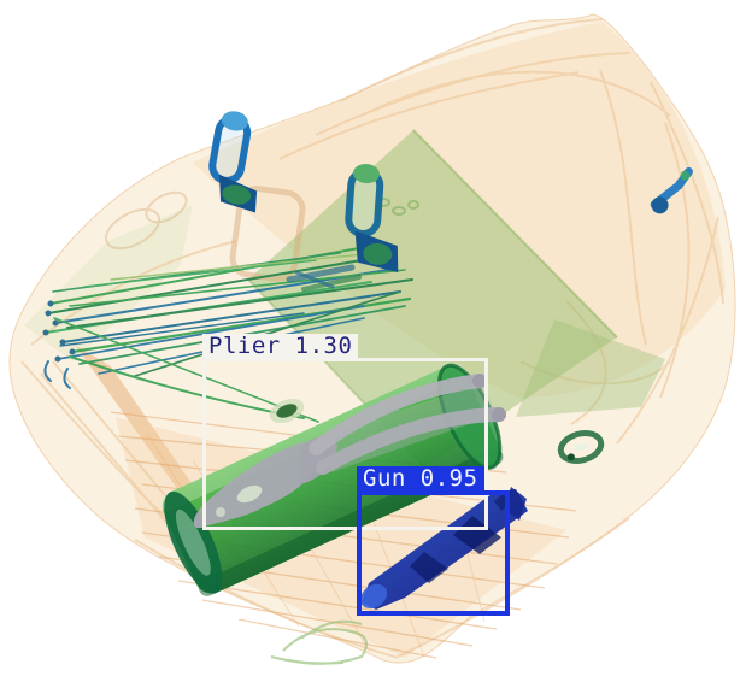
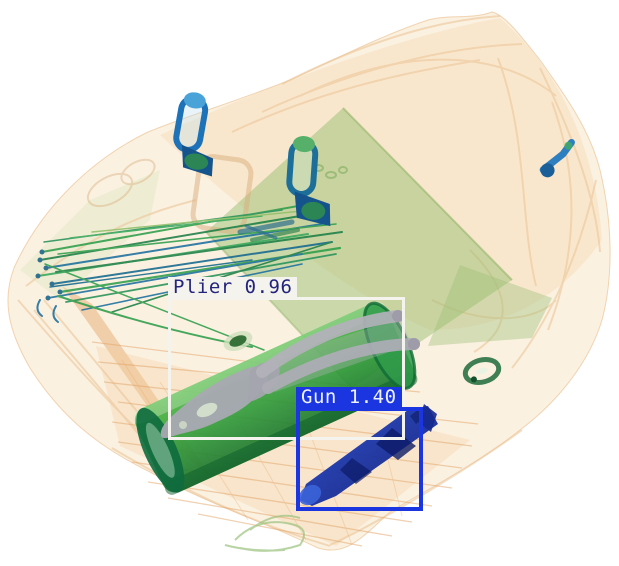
- Plier 1.30
+ Plier 0.96
- Gun 0.95
+ Gun 1.40
